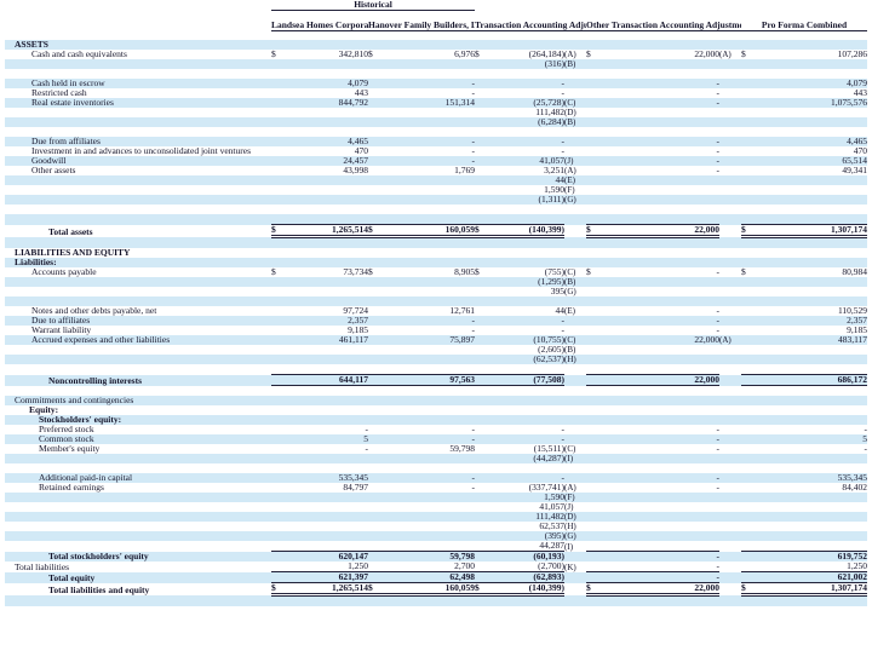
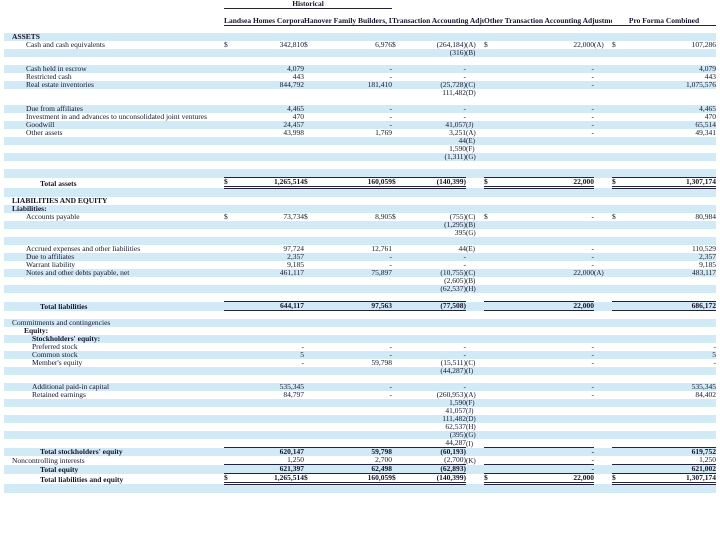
  	Historical
  ASSETS
  Cash and cash equivalents	$	342,810	$	6,976	$	(264,184)	(A)	$	22,000	(A)	$	107,286
  						(316)	(B)
  Cash held in escrow		4,079		-		-			-			4,079
  Restricted cash		443		-		-			-			443
- Real estate inventories		844,792		151,314		(25,728)	(C)		-			1,075,576
+ Real estate inventories		844,792		181,410		(25,728)	(C)		-			1,075,576
  						111,482	(D)
- 						(6,284)	(B)
  Due from affiliates		4,465		-		-			-			4,465
  Investment in and advances to unconsolidated joint ventures		470		-		-			-			470
  Goodwill		24,457		-		41,057	(J)		-			65,514
  Other assets		43,998		1,769		3,251	(A)		-			49,341
  						44	(E)
  						1,590	(F)
  						(1,311)	(G)
  Total assets	$	1,265,514	$	160,059	$	(140,399)		$	22,000		$	1,307,174
  LIABILITIES AND EQUITY
  Liabilities:
  Accounts payable	$	73,734	$	8,905	$	(755)	(C)	$	-		$	80,984
  						(1,295)	(B)
  						395	(G)
- Notes and other debts payable, net		97,724		12,761		44	(E)		-			110,529
+ Accrued expenses and other liabilities		97,724		12,761		44	(E)		-			110,529
  Due to affiliates		2,357		-		-			-			2,357
  Warrant liability		9,185		-		-			-			9,185
- Accrued expenses and other liabilities		461,117		75,897		(10,755)	(C)		22,000	(A)		483,117
+ Notes and other debts payable, net		461,117		75,897		(10,755)	(C)		22,000	(A)		483,117
  						(2,605)	(B)
  						(62,537)	(H)
- Noncontrolling interests		644,117		97,563		(77,508)			22,000			686,172
+ Total liabilities		644,117		97,563		(77,508)			22,000			686,172
  Commitments and contingencies
  Equity:
  Stockholders' equity:
  Preferred stock		-		-		-			-			-
  Common stock		5		-		-			-			5
  Member's equity		-		59,798		(15,511)	(C)		-			-
  						(44,287)	(I)
  Additional paid-in capital		535,345		-		-			-			535,345
- Retained earnings		84,797		-		(337,741)	(A)		-			84,402
+ Retained earnings		84,797		-		(260,953)	(A)		-			84,402
  						1,590	(F)
  						41,057	(J)
  						111,482	(D)
  						62,537	(H)
  						(395)	(G)
  						44,287	(I)
  Total stockholders' equity		620,147		59,798		(60,193)			-			619,752
- Total liabilities		1,250		2,700		(2,700)	(K)		-			1,250
+ Noncontrolling interests		1,250		2,700		(2,700)	(K)		-			1,250
  Total equity		621,397		62,498		(62,893)			-			621,002
  Total liabilities and equity	$	1,265,514	$	160,059	$	(140,399)		$	22,000		$	1,307,174
